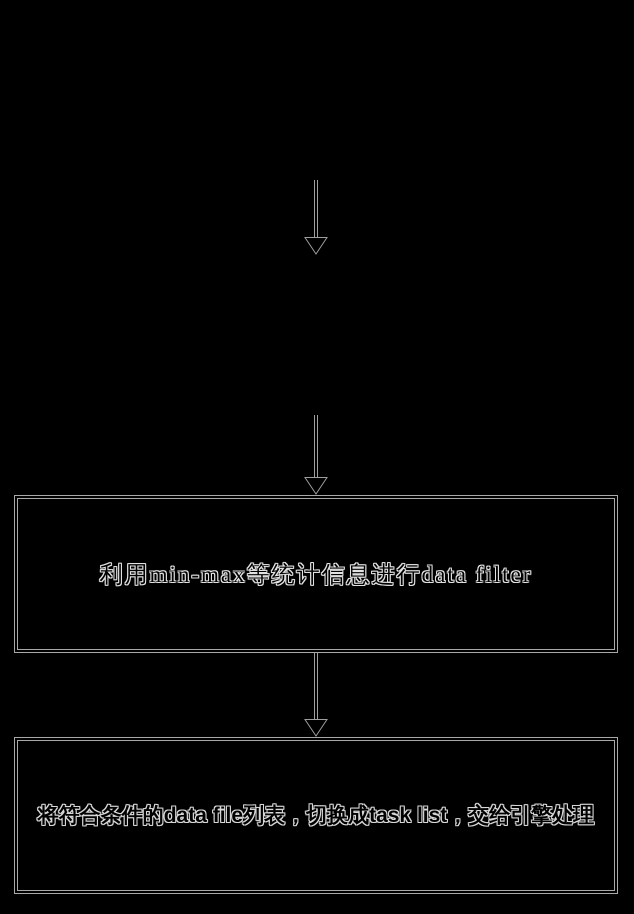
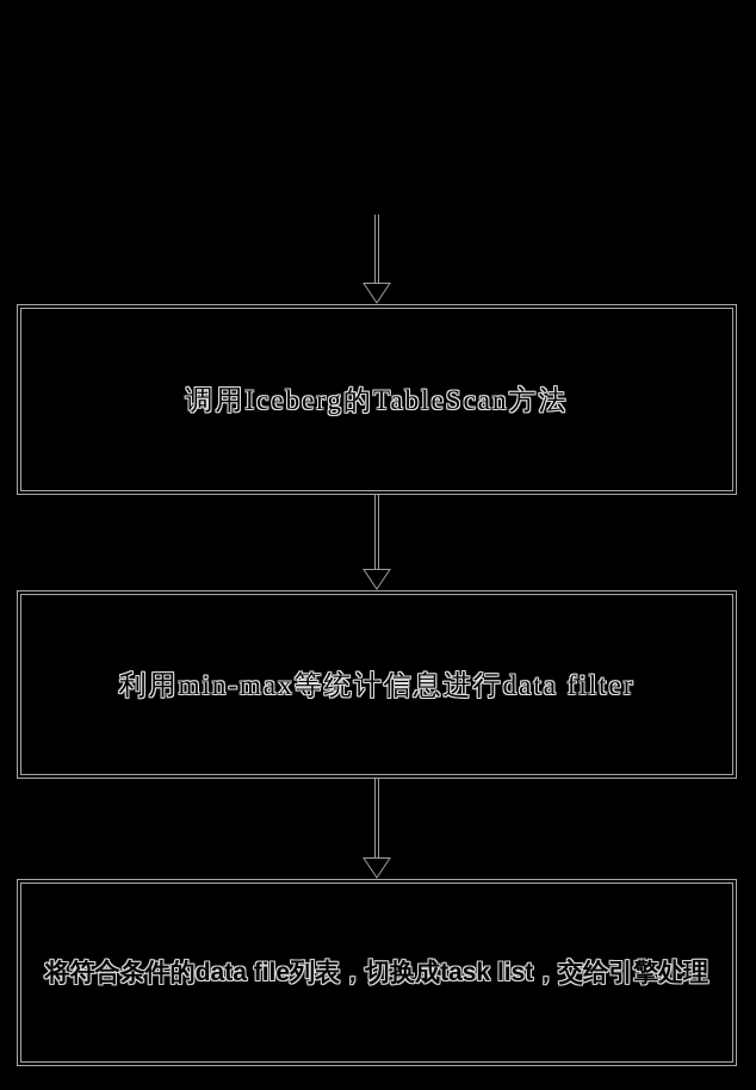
+ 调用Iceberg的TableScan方法
  利用min-max等统计信息进行data filter
  将符合条件的data file列表，切换成task list，交给引擎处理
